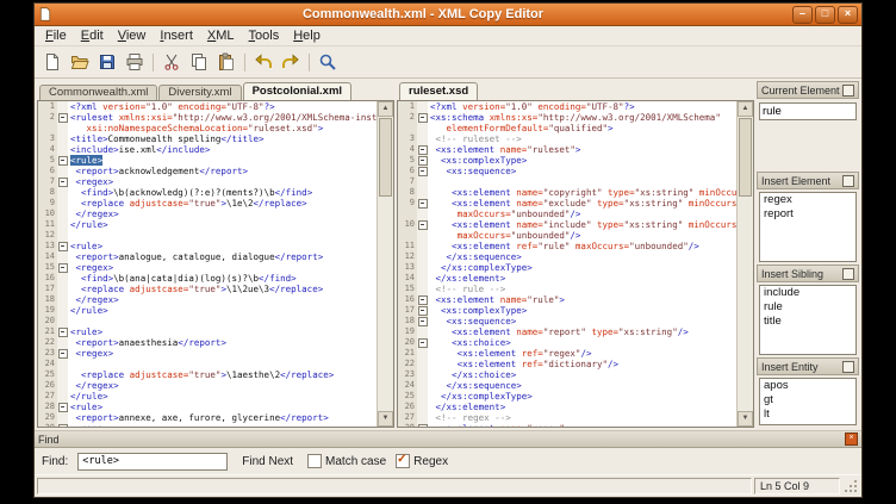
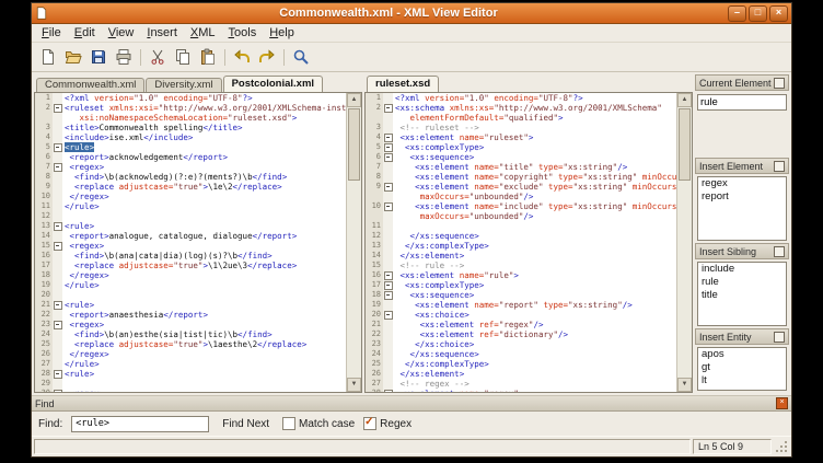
- Commonwealth.xml - XML Copy Editor
+ Commonwealth.xml - XML View Editor
  –
  □
  ×
  File
  Edit
  View
  Insert
  XML
  Tools
  Help
  Commonwealth.xml
  Diversity.xml
  Postcolonial.xml
  1
  <?xml version="1.0" encoding="UTF-8"?>
  2
  <ruleset xmlns:xsi="http://www.w3.org/2001/XMLSchema-inst
  xsi:noNamespaceSchemaLocation="ruleset.xsd">
  3
  <title>Commonwealth spelling</title>
  4
  <include>ise.xml</include>
  5
  <rule>
  6
  <report>acknowledgement</report>
  7
  <regex>
  8
  <find>\b(acknowledg)(?:e)?(ments?)\b</find>
  9
  <replace adjustcase="true">\1e\2</replace>
  10
  </regex>
  11
  </rule>
  12
  13
  <rule>
  14
  <report>analogue, catalogue, dialogue</report>
  15
  <regex>
  16
  <find>\b(ana|cata|dia)(log)(s)?\b</find>
  17
  <replace adjustcase="true">\1\2ue\3</replace>
  18
  </regex>
  19
  </rule>
  20
  21
  <rule>
  22
  <report>anaesthesia</report>
  23
  <regex>
  24
+ <find>\b(an)esthe(sia|tist|tic)\b</find>
  25
  <replace adjustcase="true">\1aesthe\2</replace>
  26
  </regex>
  27
  </rule>
  28
  <rule>
  29
- <report>annexe, axe, furore, glycerine</report>
  ruleset.xsd
  1
  <?xml version="1.0" encoding="UTF-8"?>
  2
  <xs:schema xmlns:xs="http://www.w3.org/2001/XMLSchema"
  elementFormDefault="qualified">
  3
  <!-- ruleset -->
  4
  <xs:element name="ruleset">
  5
  <xs:complexType>
  6
  <xs:sequence>
  7
+ <xs:element name="title" type="xs:string"/>
  8
  <xs:element name="copyright" type="xs:string" minOccu
  9
  <xs:element name="exclude" type="xs:string" minOccurs
  maxOccurs="unbounded"/>
  10
  <xs:element name="include" type="xs:string" minOccurs
  maxOccurs="unbounded"/>
  11
- <xs:element ref="rule" maxOccurs="unbounded"/>
  12
  </xs:sequence>
  13
  </xs:complexType>
  14
  </xs:element>
  15
  <!-- rule -->
  16
  <xs:element name="rule">
  17
  <xs:complexType>
  18
  <xs:sequence>
  19
  <xs:element name="report" type="xs:string"/>
  20
  <xs:choice>
  21
  <xs:element ref="regex"/>
  22
  <xs:element ref="dictionary"/>
  23
  </xs:choice>
  24
  </xs:sequence>
  25
  </xs:complexType>
  26
  </xs:element>
  27
  <!-- regex -->
  Current Element
  rule
  Insert Element
  regex
  report
  Insert Sibling
  include
  rule
  title
  Insert Entity
  apos
  gt
  lt
  Find
  Find:
  <rule>
  Find Next
  Match case
  Regex
  Ln 5 Col 9
